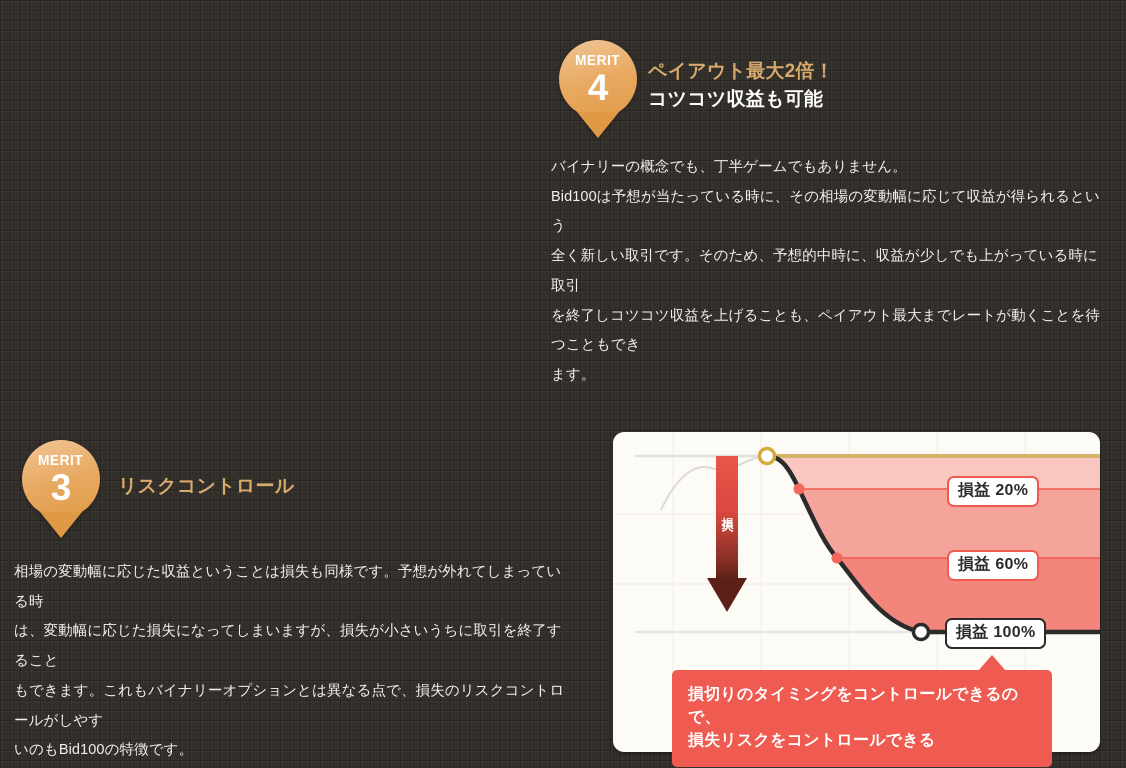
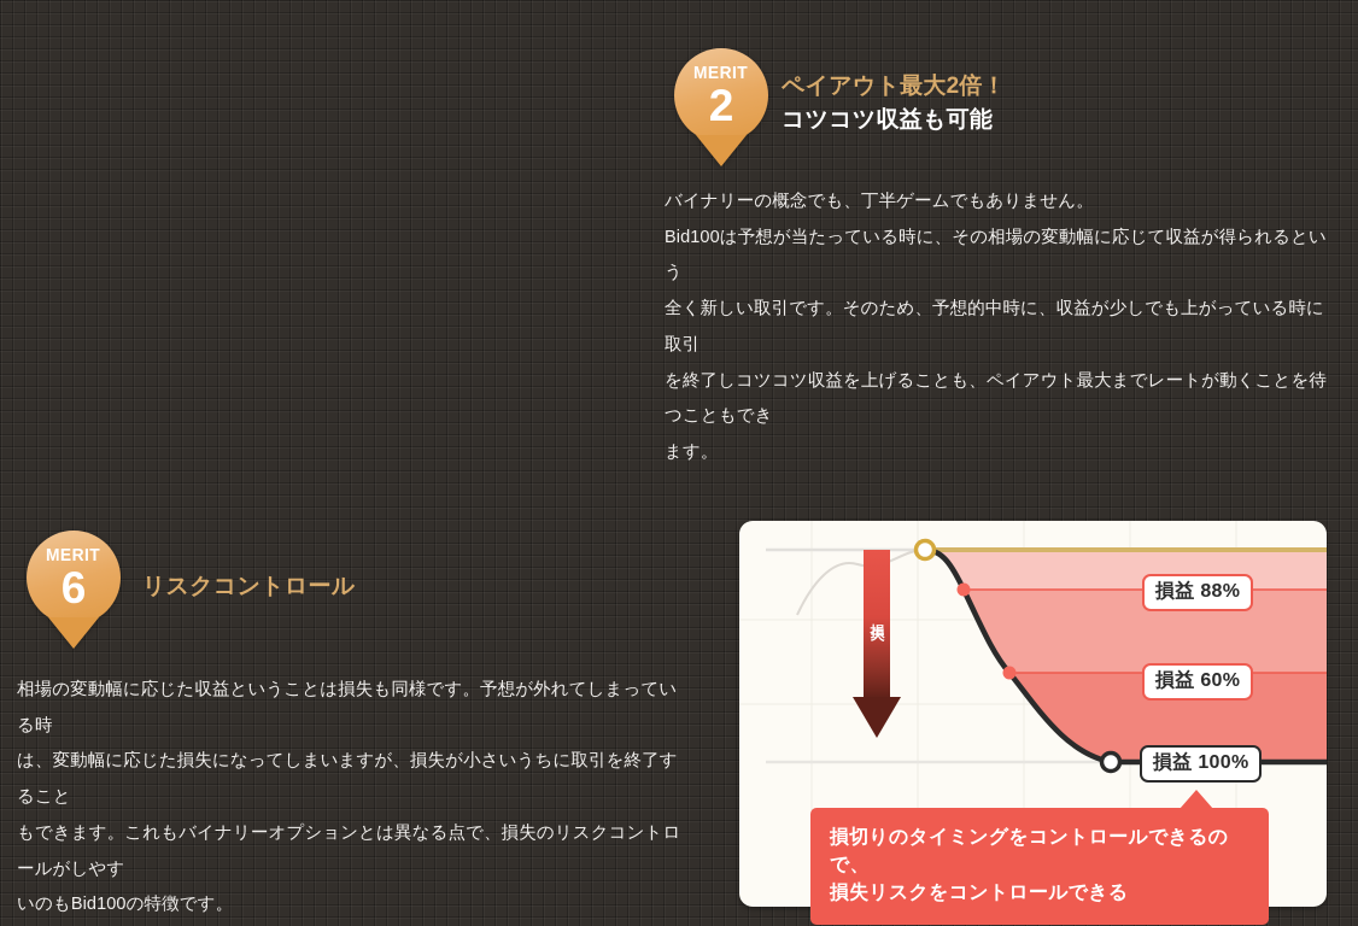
  MERIT
- 4
+ 2
  ペイアウト最大2倍！
  コツコツ収益も可能
  バイナリーの概念でも、丁半ゲームでもありません。
  Bid100は予想が当たっている時に、その相場の変動幅に応じて収益が得られるという
  全く新しい取引です。そのため、予想的中時に、収益が少しでも上がっている時に取引
  を終了しコツコツ収益を上げることも、ペイアウト最大までレートが動くことを待つこともでき
  ます。
  MERIT
- 3
+ 6
  リスクコントロール
  相場の変動幅に応じた収益ということは損失も同様です。予想が外れてしまっている時
  は、変動幅に応じた損失になってしまいますが、損失が小さいうちに取引を終了すること
  もできます。これもバイナリーオプションとは異なる点で、損失のリスクコントロールがしやす
  いのもBid100の特徴です。
- 損益 20%
+ 損益 88%
  損益 60%
  損益 100%
  損切りのタイミングをコントロールできるので、
  損失リスクをコントロールできる
